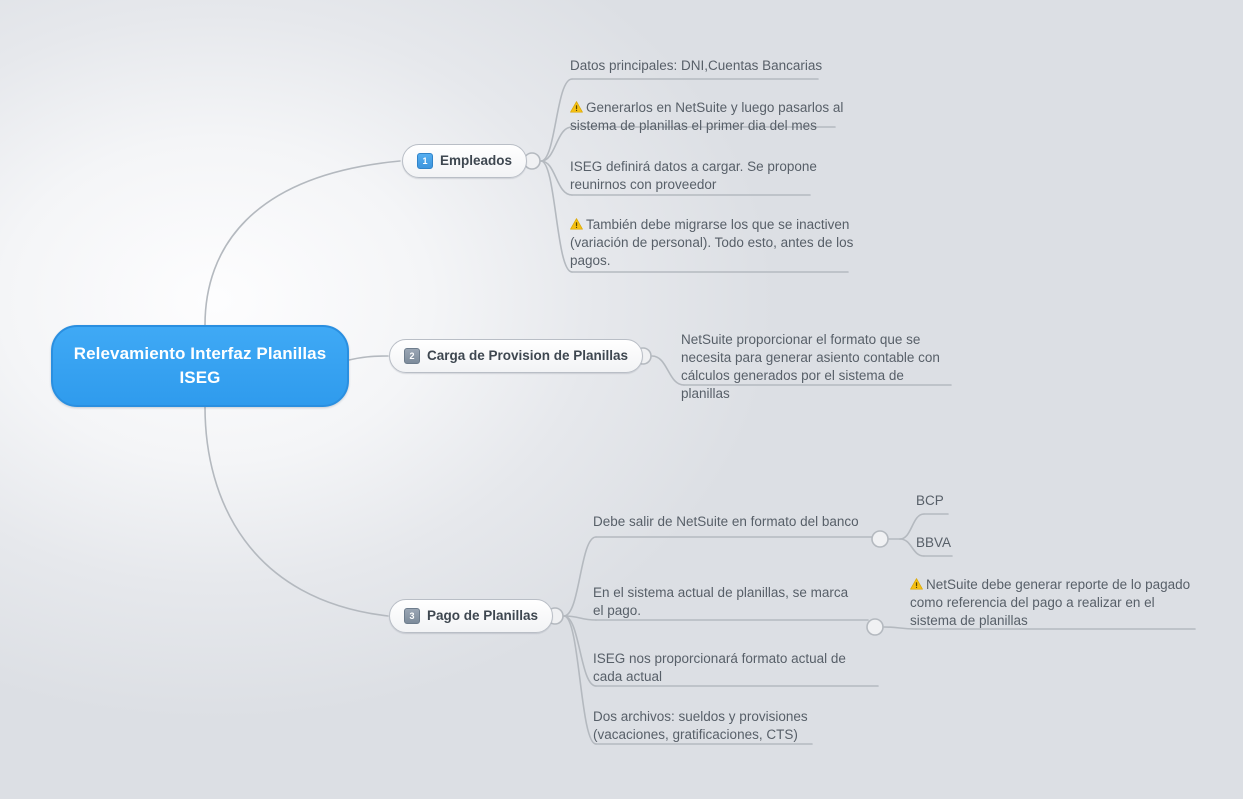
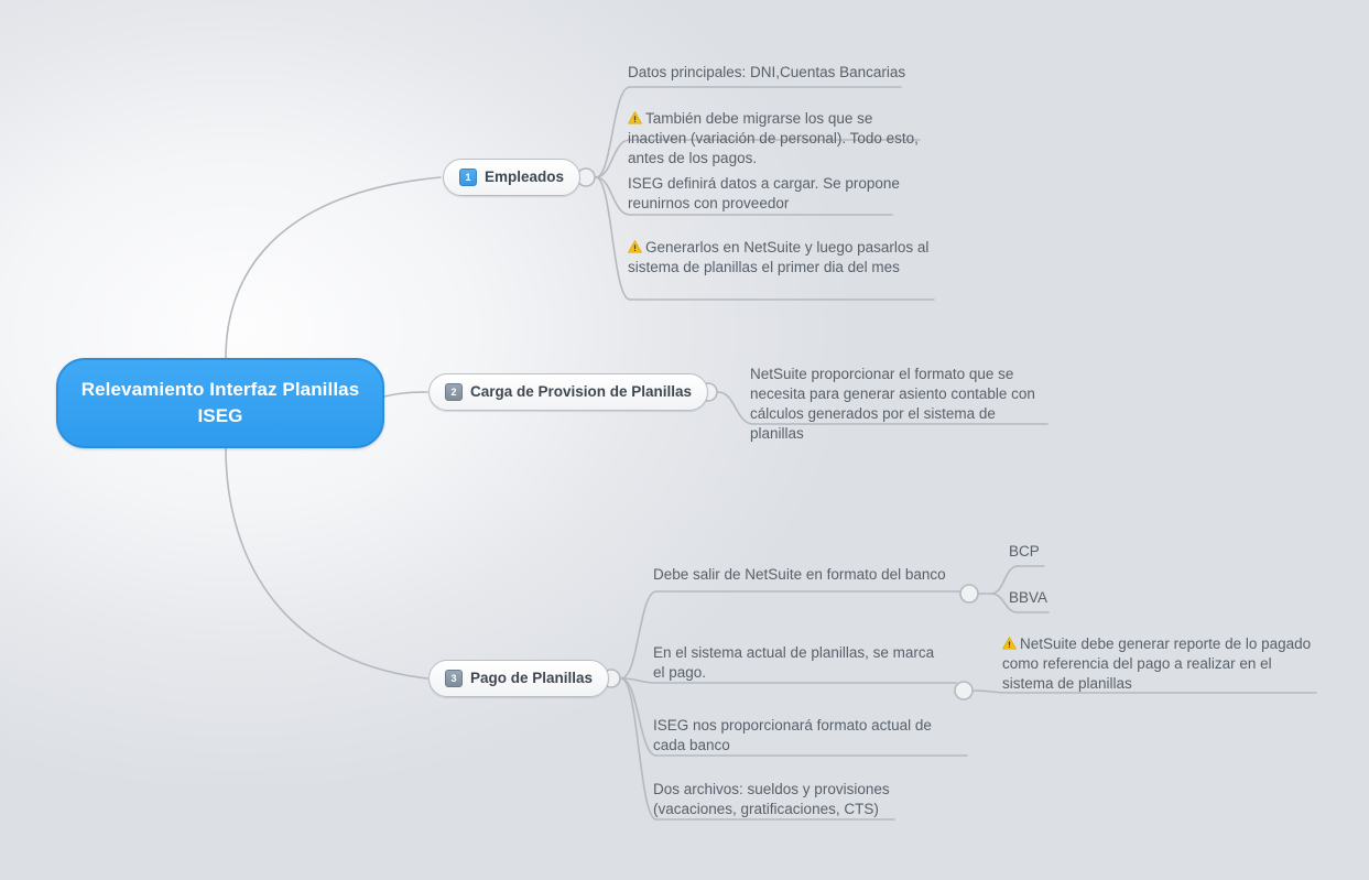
  Relevamiento Interfaz Planillas ISEG
  1
  Empleados
  Datos principales: DNI,Cuentas Bancarias
- Generarlos en NetSuite y luego pasarlos al sistema de planillas el primer dia del mes
+ También debe migrarse los que se inactiven (variación de personal). Todo esto, antes de los pagos.
  ISEG definirá datos a cargar. Se propone reunirnos con proveedor
- También debe migrarse los que se inactiven (variación de personal). Todo esto, antes de los pagos.
+ Generarlos en NetSuite y luego pasarlos al sistema de planillas el primer dia del mes
  2
  Carga de Provision de Planillas
  NetSuite proporcionar el formato que se necesita para generar asiento contable con cálculos generados por el sistema de planillas
  3
  Pago de Planillas
  Debe salir de NetSuite en formato del banco
  En el sistema actual de planillas, se marca el pago.
- ISEG nos proporcionará formato actual de cada actual
+ ISEG nos proporcionará formato actual de cada banco
  Dos archivos: sueldos y provisiones (vacaciones, gratificaciones, CTS)
  BCP
  BBVA
  NetSuite debe generar reporte de lo pagado como referencia del pago a realizar en el sistema de planillas
